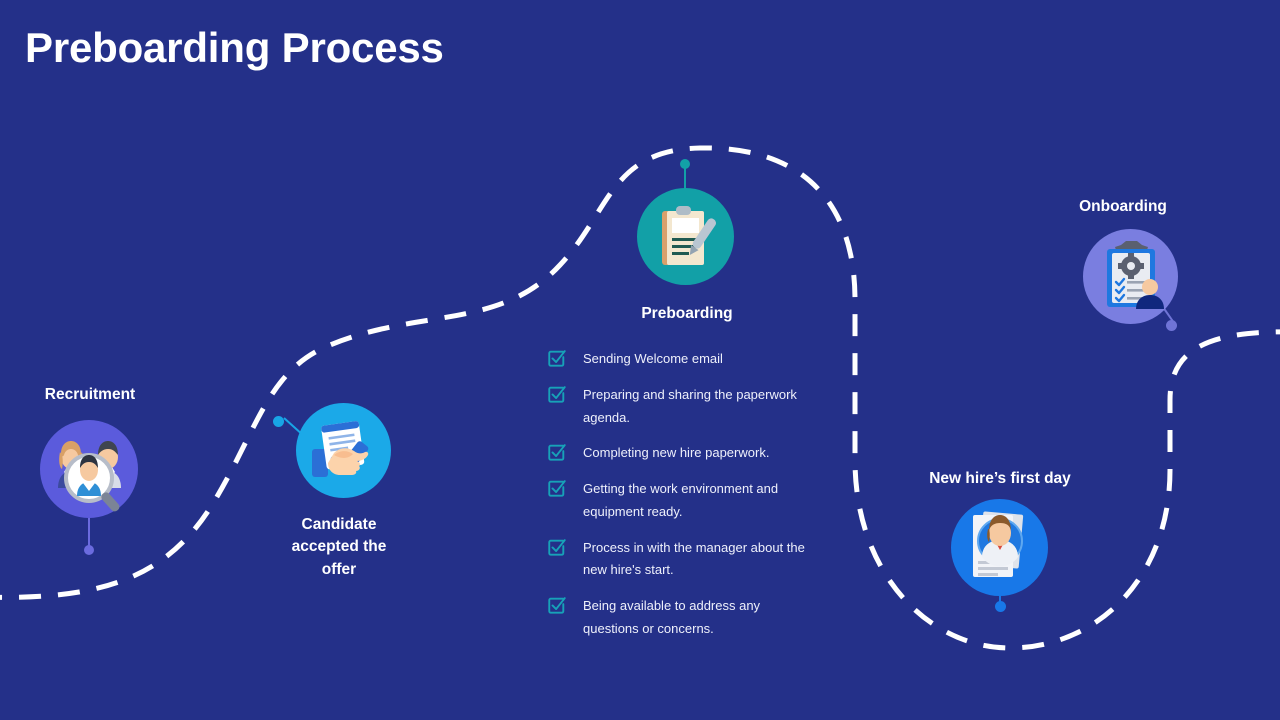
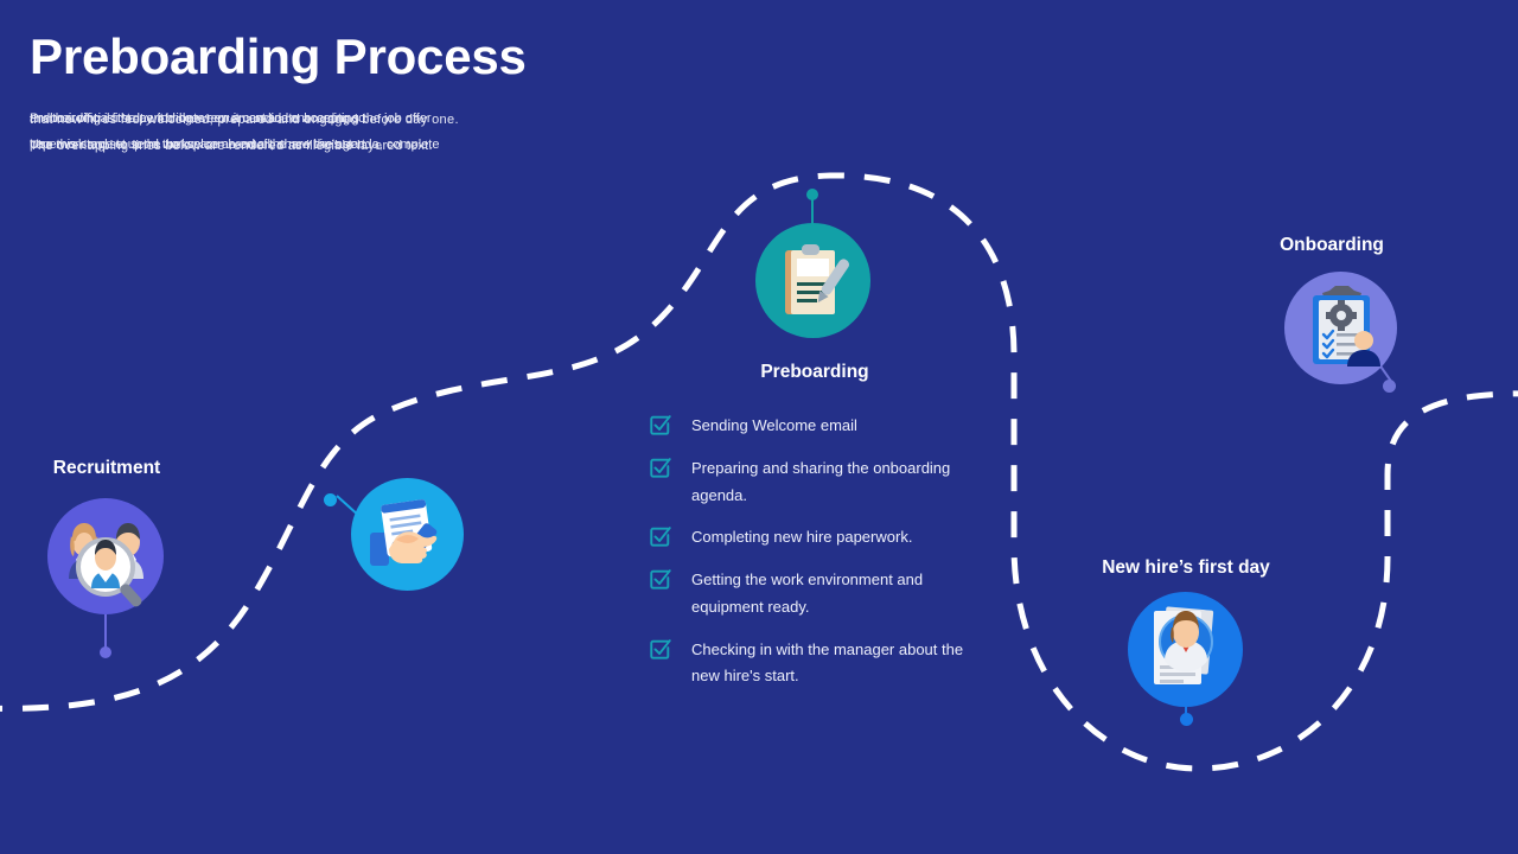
  Preboarding Process
+ Preboarding is the period between a candidate accepting the job offer
+ and their official first day. It bridges recruitment and onboarding so
+ that new hires feel welcomed, prepared and engaged before day one.
+ Use this stage to send the welcome email, share the agenda, complete
+ paperwork and set up the workspace ahead of the new hire's start.
+ The overlapping lines below are rendered as illegible layered text.
  Recruitment
- Candidate
- accepted the
- offer
  Preboarding
  Sending Welcome email
- Preparing and sharing the paperwork agenda.
+ Preparing and sharing the onboarding agenda.
  Completing new hire paperwork.
  Getting the work environment and equipment ready.
- Process in with the manager about the new hire's start.
+ Checking in with the manager about the new hire's start.
- Being available to address any questions or concerns.
  Onboarding
  New hire’s first day
